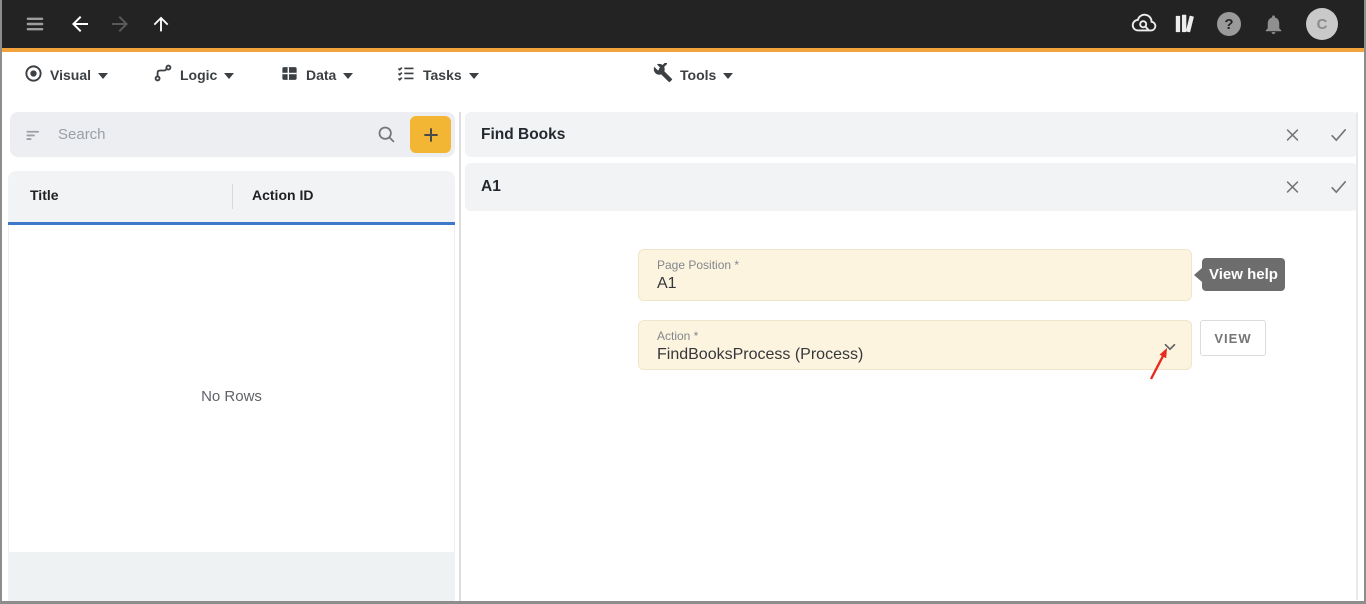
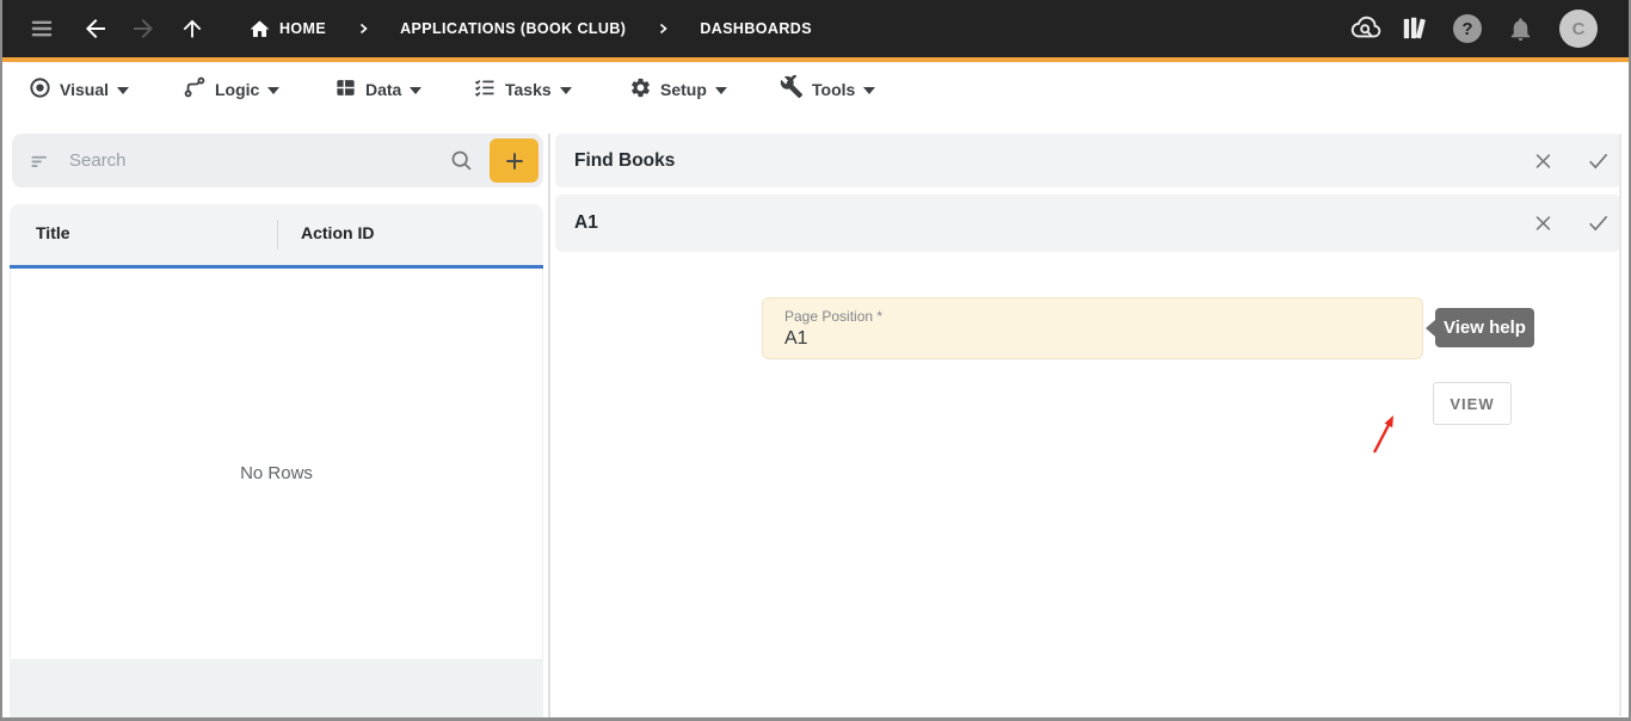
+ HOME
+ APPLICATIONS (BOOK CLUB)
+ DASHBOARDS
  ?
  C
  Visual
  Logic
  Data
  Tasks
+ Setup
  Tools
  Search
  Title
  Action ID
  No Rows
  Find Books
  A1
  Page Position *
  A1
  View help
- Action *
- FindBooksProcess (Process)
  VIEW
